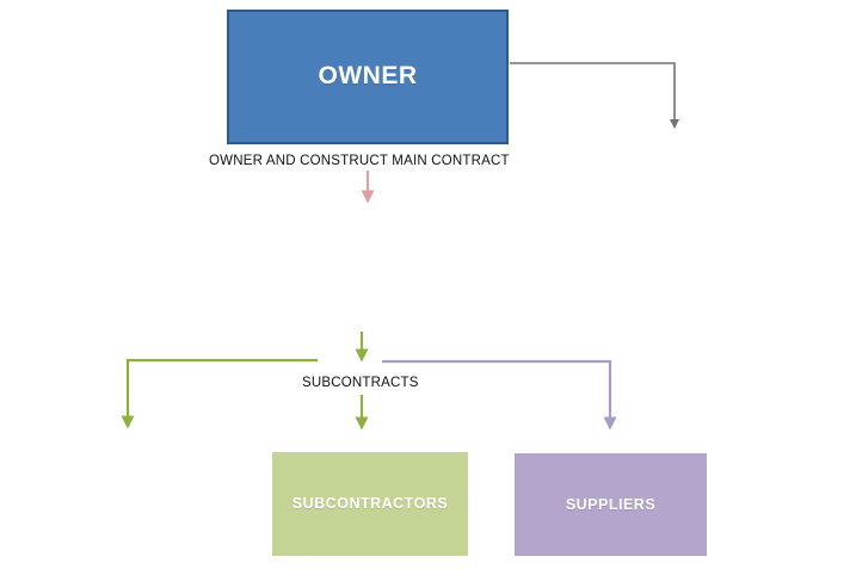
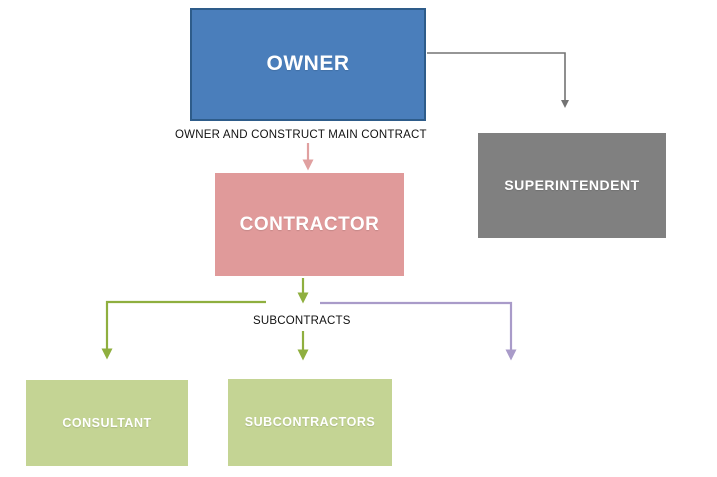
  OWNER
+ SUPERINTENDENT
+ CONTRACTOR
+ CONSULTANT
  SUBCONTRACTORS
- SUPPLIERS
  OWNER AND CONSTRUCT MAIN CONTRACT
  SUBCONTRACTS
